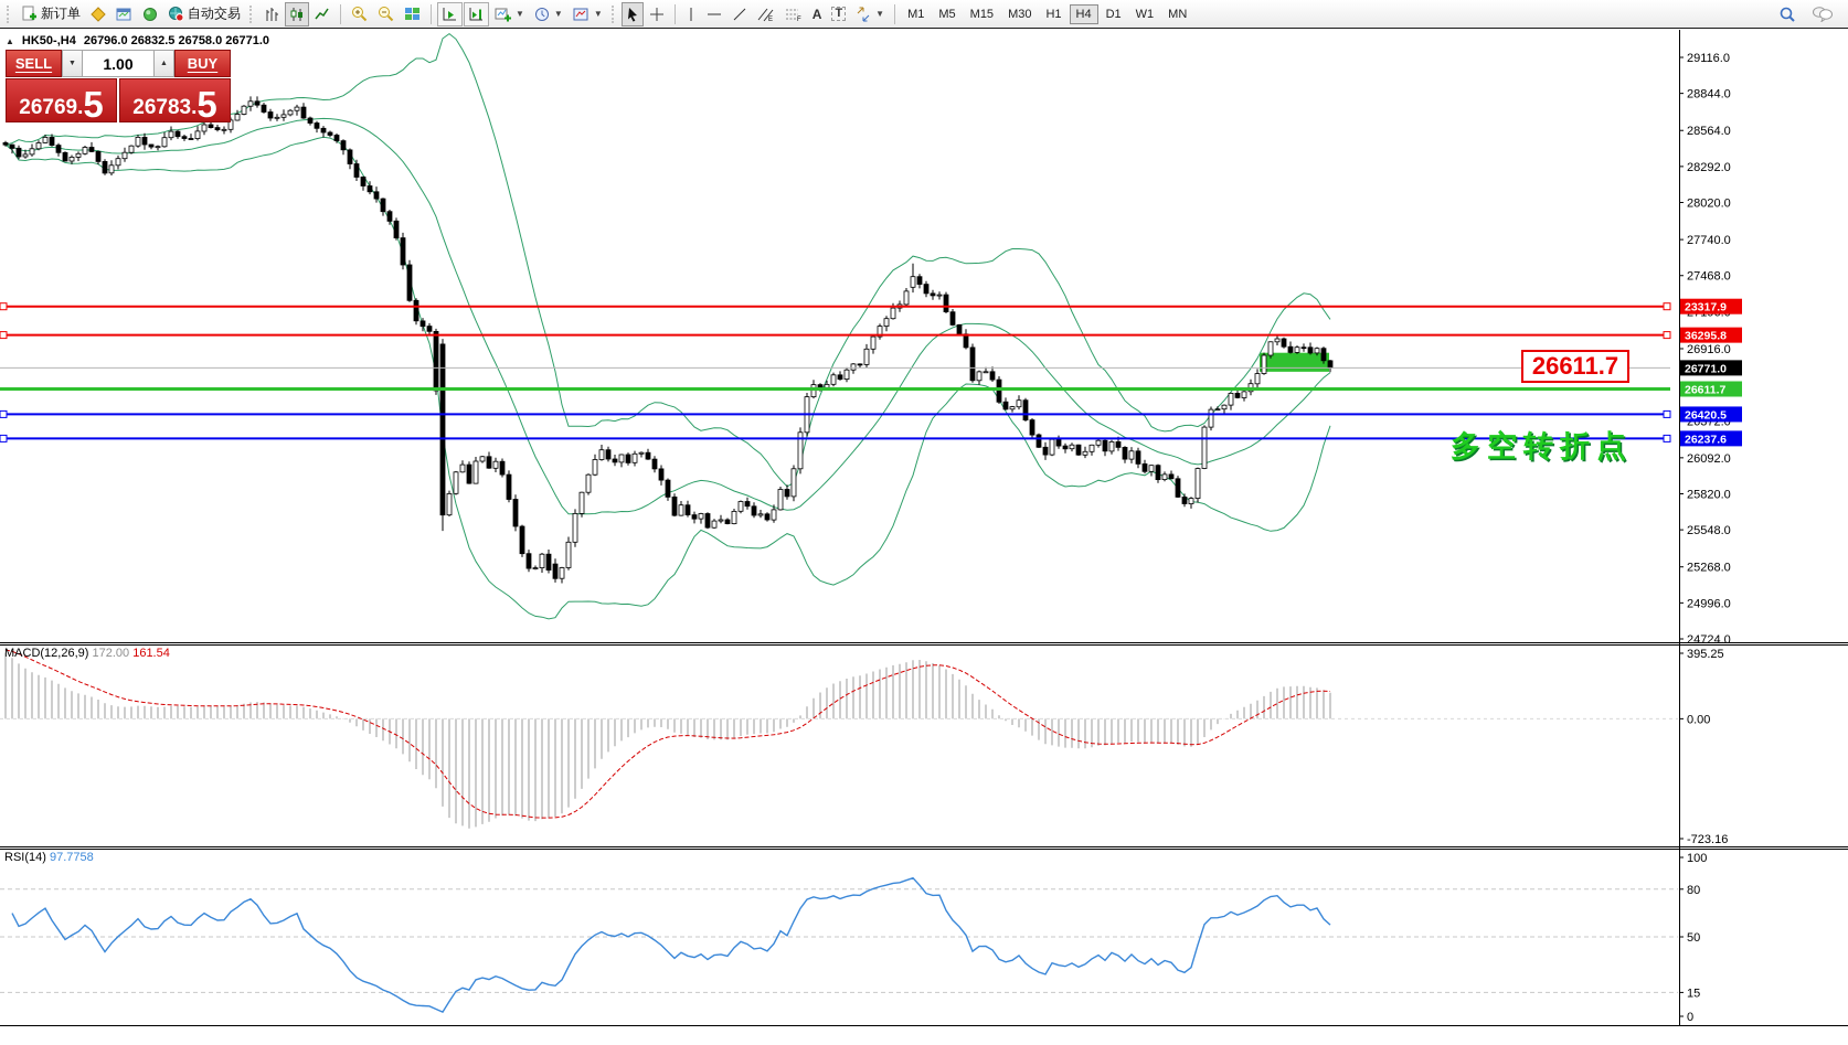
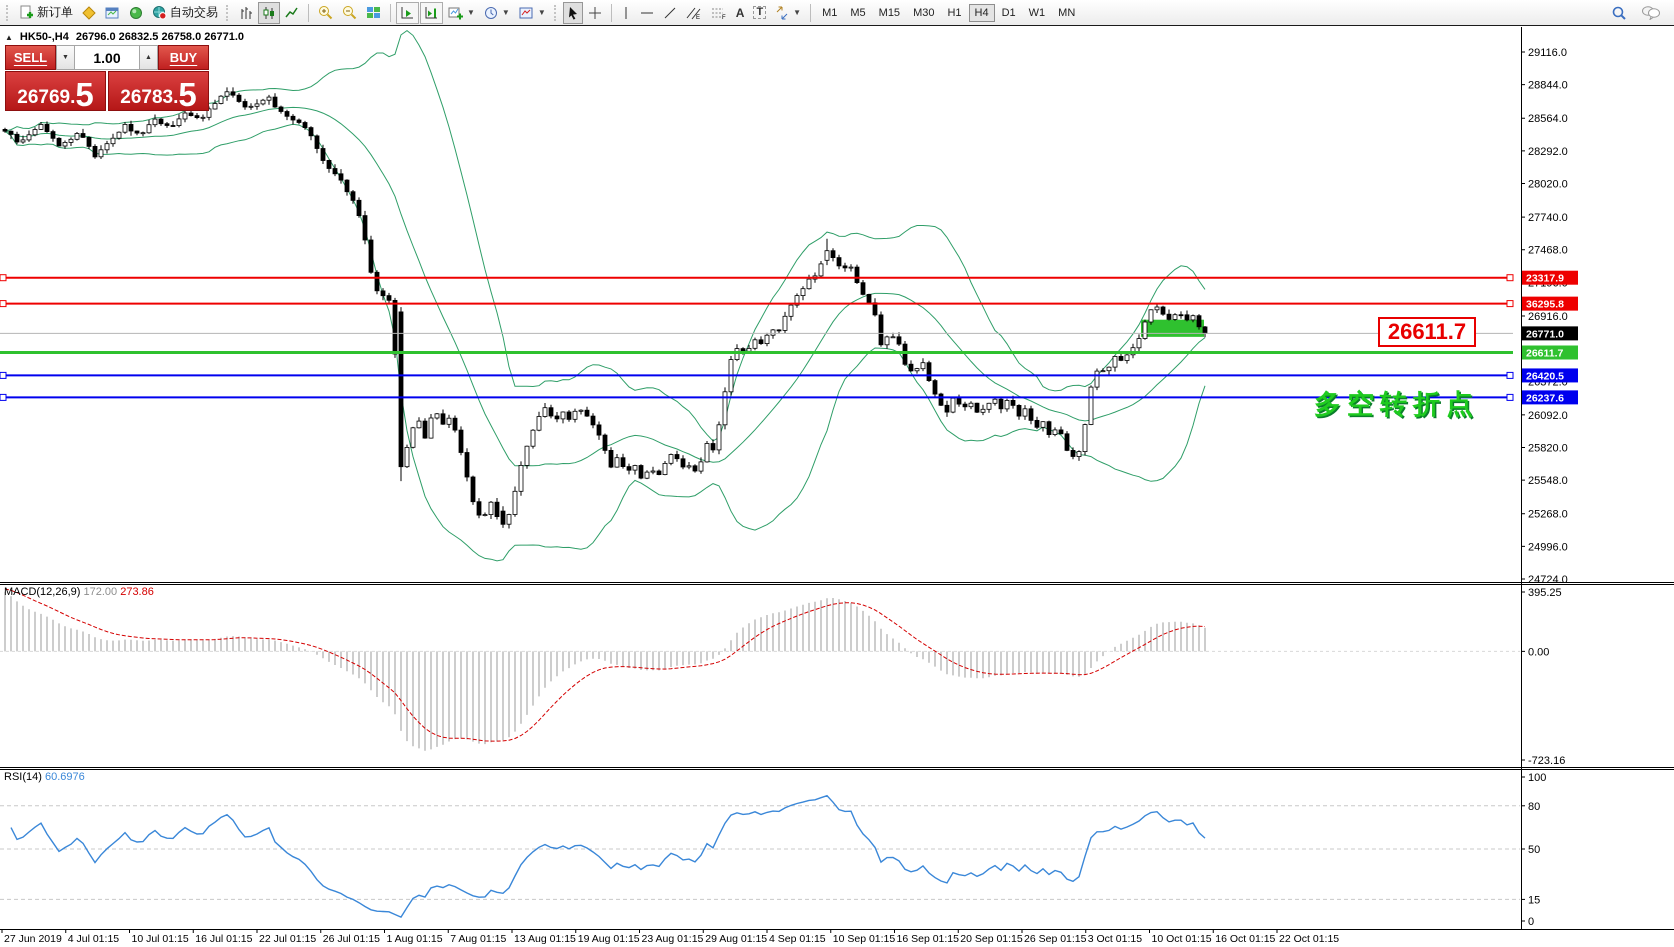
  新订单
  自动交易
  ▼
  ▼
  ▼
  A
  T
  ▼
  M1
  M5
  M15
  M30
  H1
  H4
  D1
  W1
  MN
  29116.0
  28844.0
  28564.0
  28292.0
  28020.0
  27740.0
  27468.0
  26916.0
  26092.0
  25820.0
  25548.0
  25268.0
  24996.0
  24724.0
  23317.9
  36295.8
  26771.0
  26611.7
  26420.5
  26237.6
  395.25
  0.00
  -723.16
  100
  80
  50
  15
  0
+ 27 Jun 2019
+ 4 Jul 01:15
+ 10 Jul 01:15
+ 16 Jul 01:15
+ 22 Jul 01:15
+ 26 Jul 01:15
+ 1 Aug 01:15
+ 7 Aug 01:15
+ 13 Aug 01:15
+ 19 Aug 01:15
+ 23 Aug 01:15
+ 29 Aug 01:15
+ 4 Sep 01:15
+ 10 Sep 01:15
+ 16 Sep 01:15
+ 20 Sep 01:15
+ 26 Sep 01:15
+ 3 Oct 01:15
+ 10 Oct 01:15
+ 16 Oct 01:15
+ 22 Oct 01:15
  ▲
  HK50-,H4
  26796.0 26832.5 26758.0 26771.0
  SELL
  1.00
  BUY
  26769
  .
  5
  26783
  .
  5
  26611.7
  多空转折点
- MACD(12,26,9) 172.00 161.54
+ MACD(12,26,9) 172.00 273.86
- RSI(14) 97.7758
+ RSI(14) 60.6976
